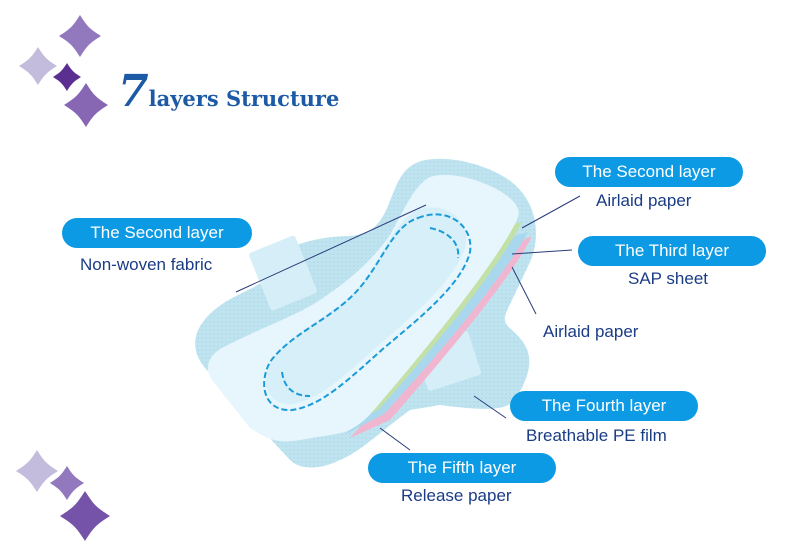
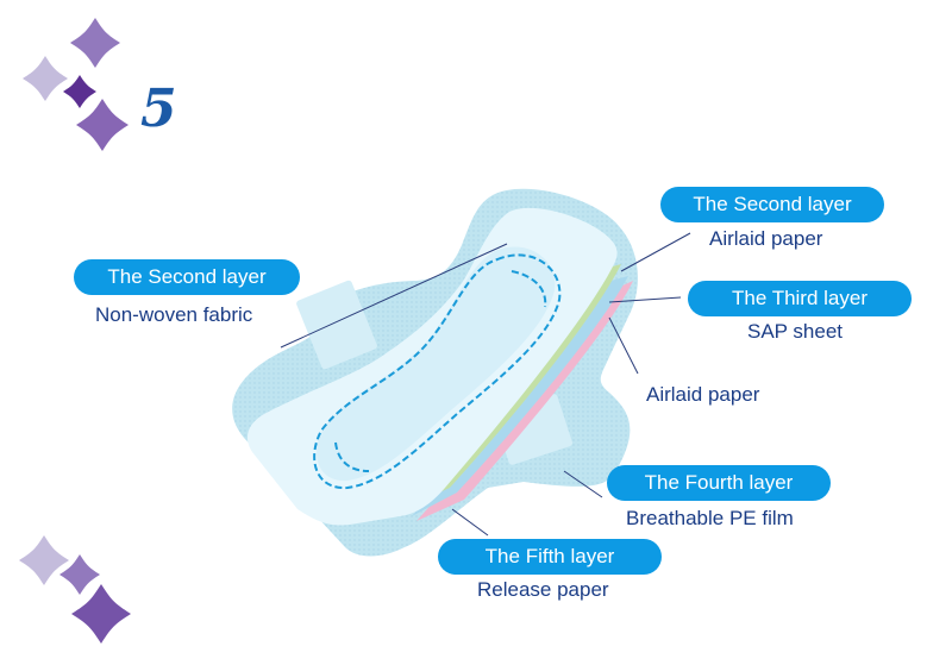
- 7
+ 5
- layers Structure
  The Second layer
  Non-woven fabric
  The Second layer
  Airlaid paper
  The Third layer
  SAP sheet
  Airlaid paper
  The Fourth layer
  Breathable PE film
  The Fifth layer
  Release paper
